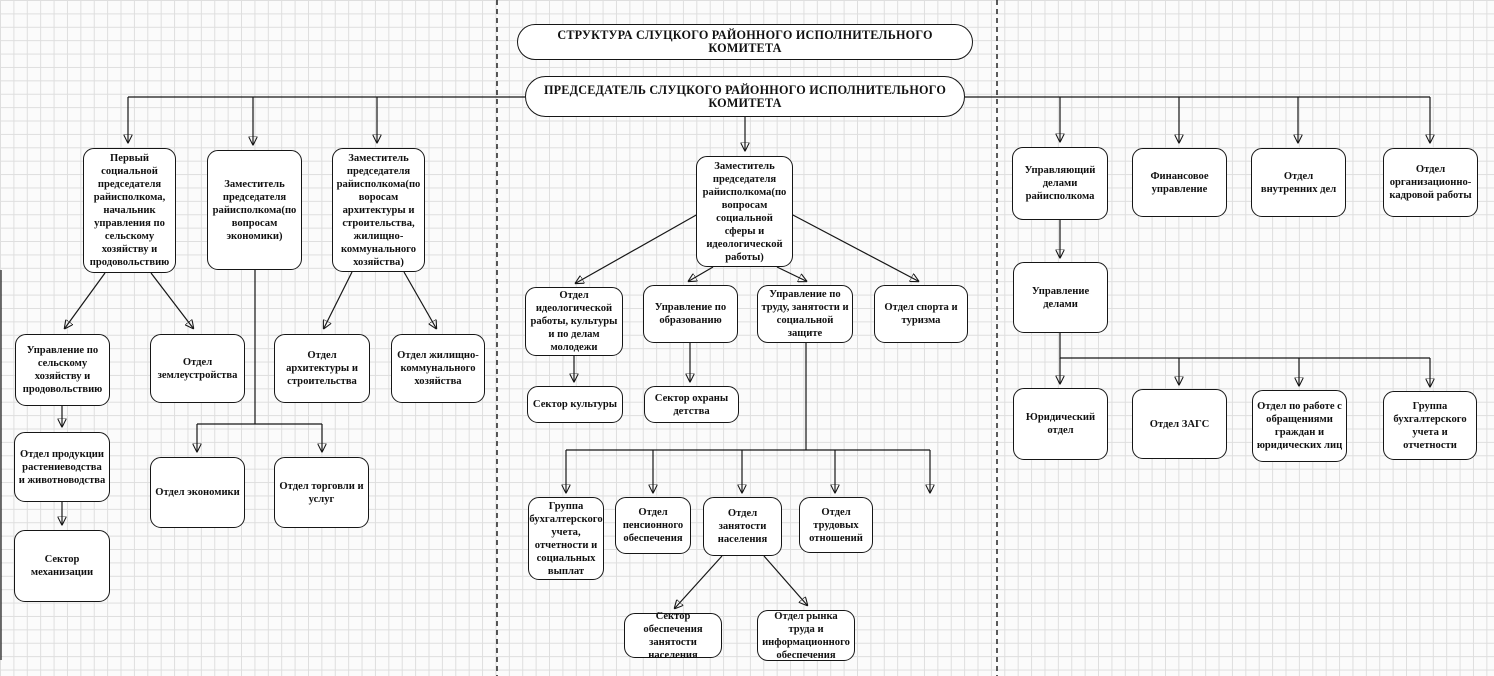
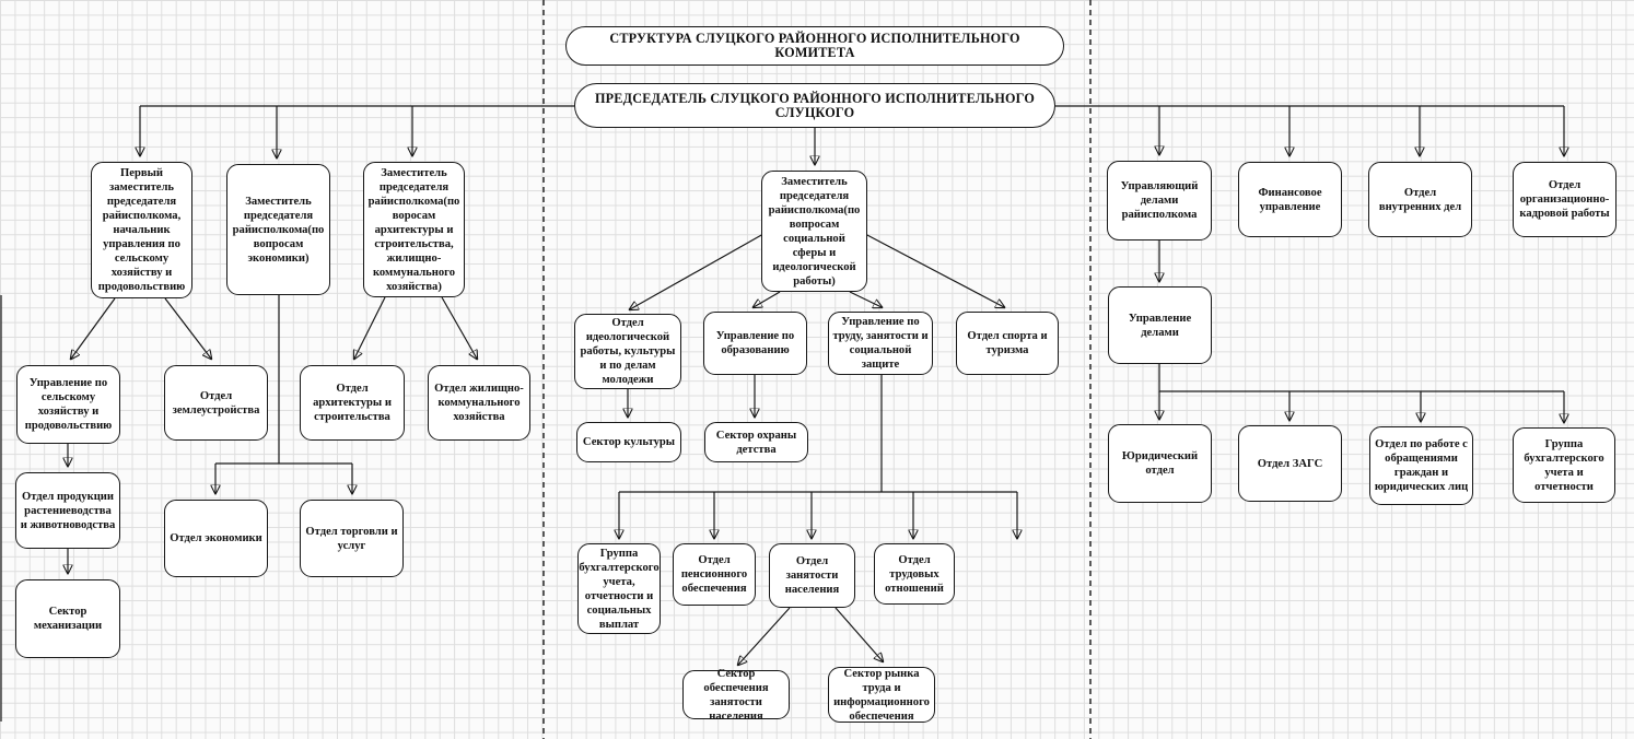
  СТРУКТУРА СЛУЦКОГО РАЙОННОГО ИСПОЛНИТЕЛЬНОГО КОМИТЕТА
- ПРЕДСЕДАТЕЛЬ СЛУЦКОГО РАЙОННОГО ИСПОЛНИТЕЛЬНОГО КОМИТЕТА
+ ПРЕДСЕДАТЕЛЬ СЛУЦКОГО РАЙОННОГО ИСПОЛНИТЕЛЬНОГО СЛУЦКОГО
- Первый социальной председателя райисполкома, начальник управления по сельскому хозяйству и продовольствию
+ Первый заместитель председателя райисполкома, начальник управления по сельскому хозяйству и продовольствию
  Заместитель председателя райисполкома(по вопросам экономики)
  Заместитель председателя райисполкома(по воросам архитектуры и строительства, жилищно-коммунального хозяйства)
  Управление по сельскому хозяйству и продовольствию
  Отдел землеустройства
  Отдел архитектуры и строительства
  Отдел жилищно-коммунального хозяйства
  Отдел продукции растениеводства и животноводства
  Сектор механизации
  Отдел экономики
  Отдел торговли и услуг
  Заместитель председателя райисполкома(по вопросам социальной сферы и идеологической работы)
  Отдел идеологической работы, культуры и по делам молодежи
  Управление по образованию
  Управление по труду, занятости и социальной защите
  Отдел спорта и туризма
  Сектор культуры
  Сектор охраны детства
  Группа бухгалтерского учета, отчетности и социальных выплат
  Отдел пенсионного обеспечения
  Отдел занятости населения
  Отдел трудовых отношений
  Сектор обеспечения занятости населения
- Отдел рынка труда и информационного обеспечения
+ Сектор рынка труда и информационного обеспечения
  Управляющий делами райисполкома
  Финансовое управление
  Отдел внутренних дел
  Отдел организационно-кадровой работы
  Управление делами
  Юридический отдел
  Отдел ЗАГС
  Отдел по работе с обращениями граждан и юридических лиц
  Группа бухгалтерского учета и отчетности
